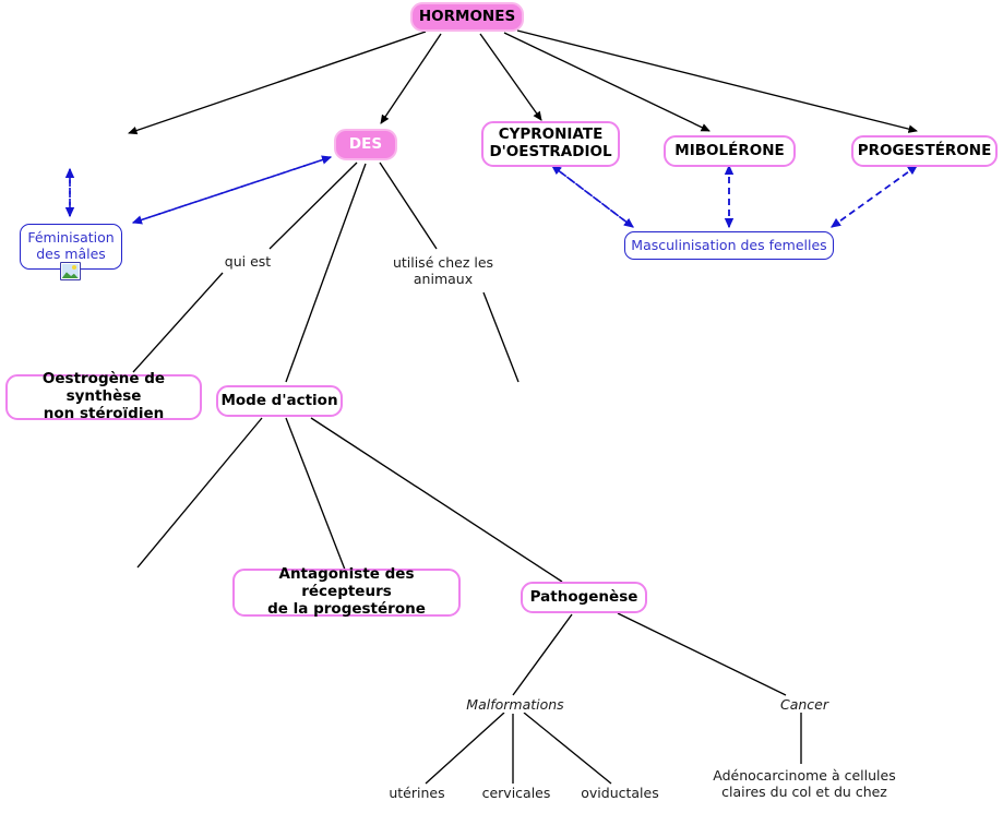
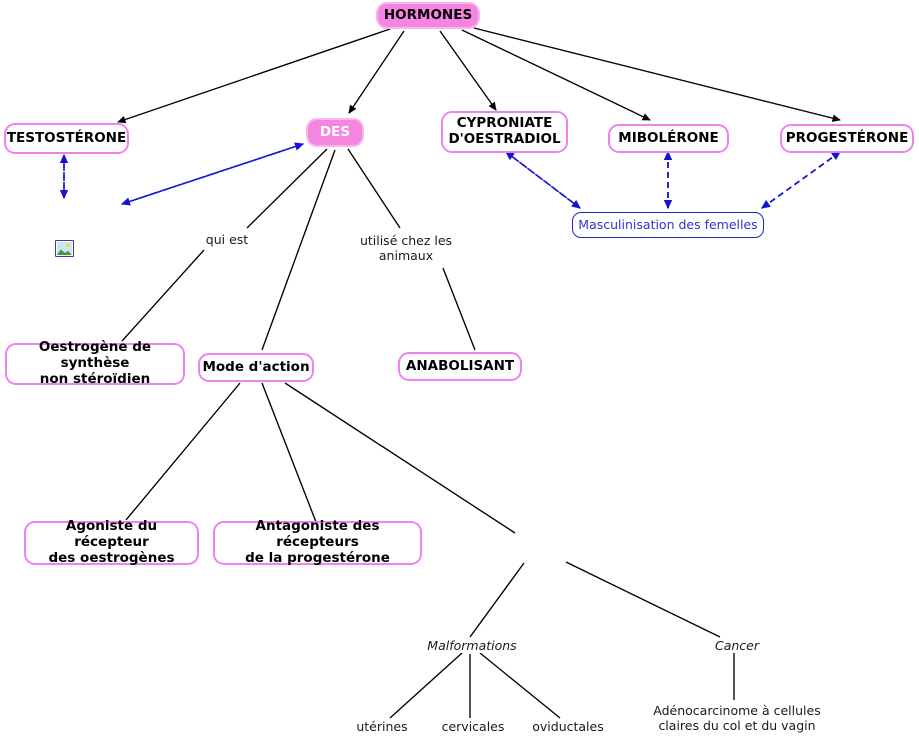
  HORMONES
+ TESTOSTÉRONE
  DES
  CYPRONIATE
  D'OESTRADIOL
  MIBOLÉRONE
  PROGESTÉRONE
- Féminisation
- des mâles
  Masculinisation des femelles
  Oestrogène de synthèse
  non stéroïdien
  Mode d'action
+ ANABOLISANT
+ Agoniste du récepteur
+ des oestrogènes
  Antagoniste des récepteurs
  de la progestérone
- Pathogenèse
  qui est
  utilisé chez les
  animaux
  Malformations
  Cancer
  utérines
  cervicales
  oviductales
  Adénocarcinome à cellules
- claires du col et du chez
+ claires du col et du vagin
